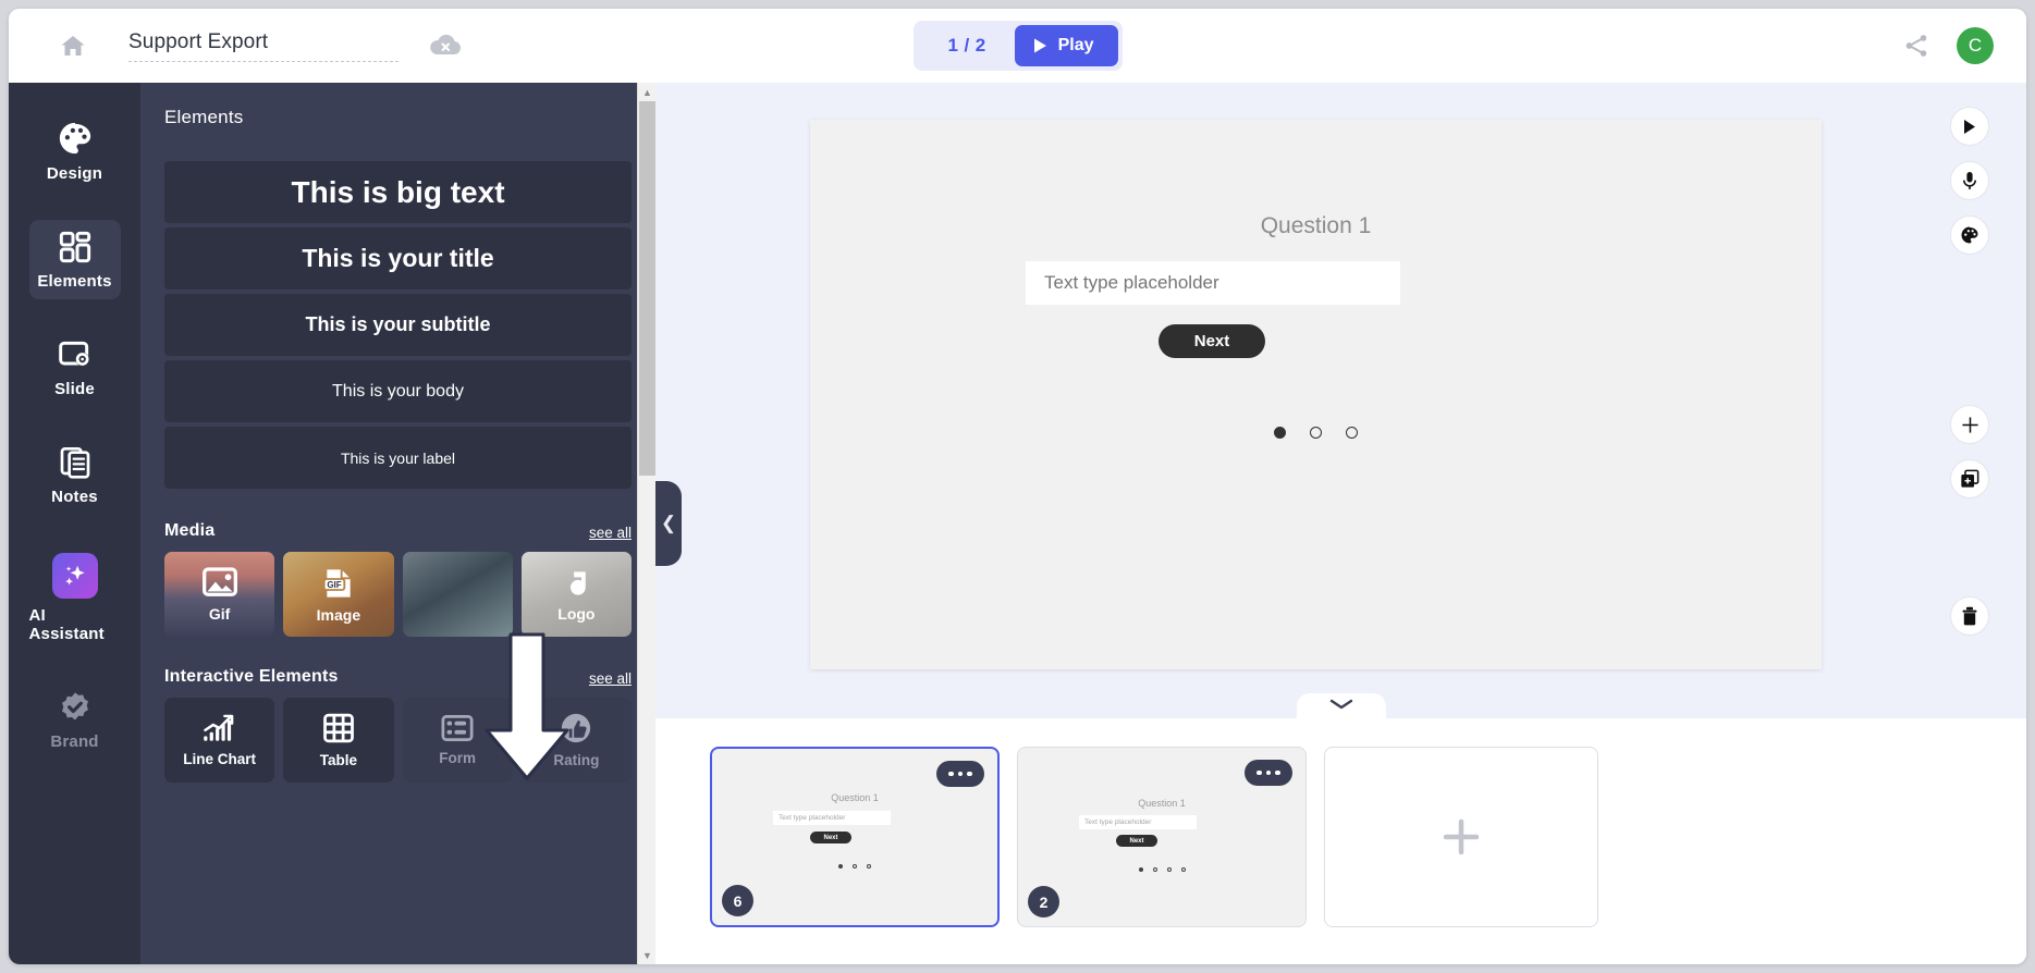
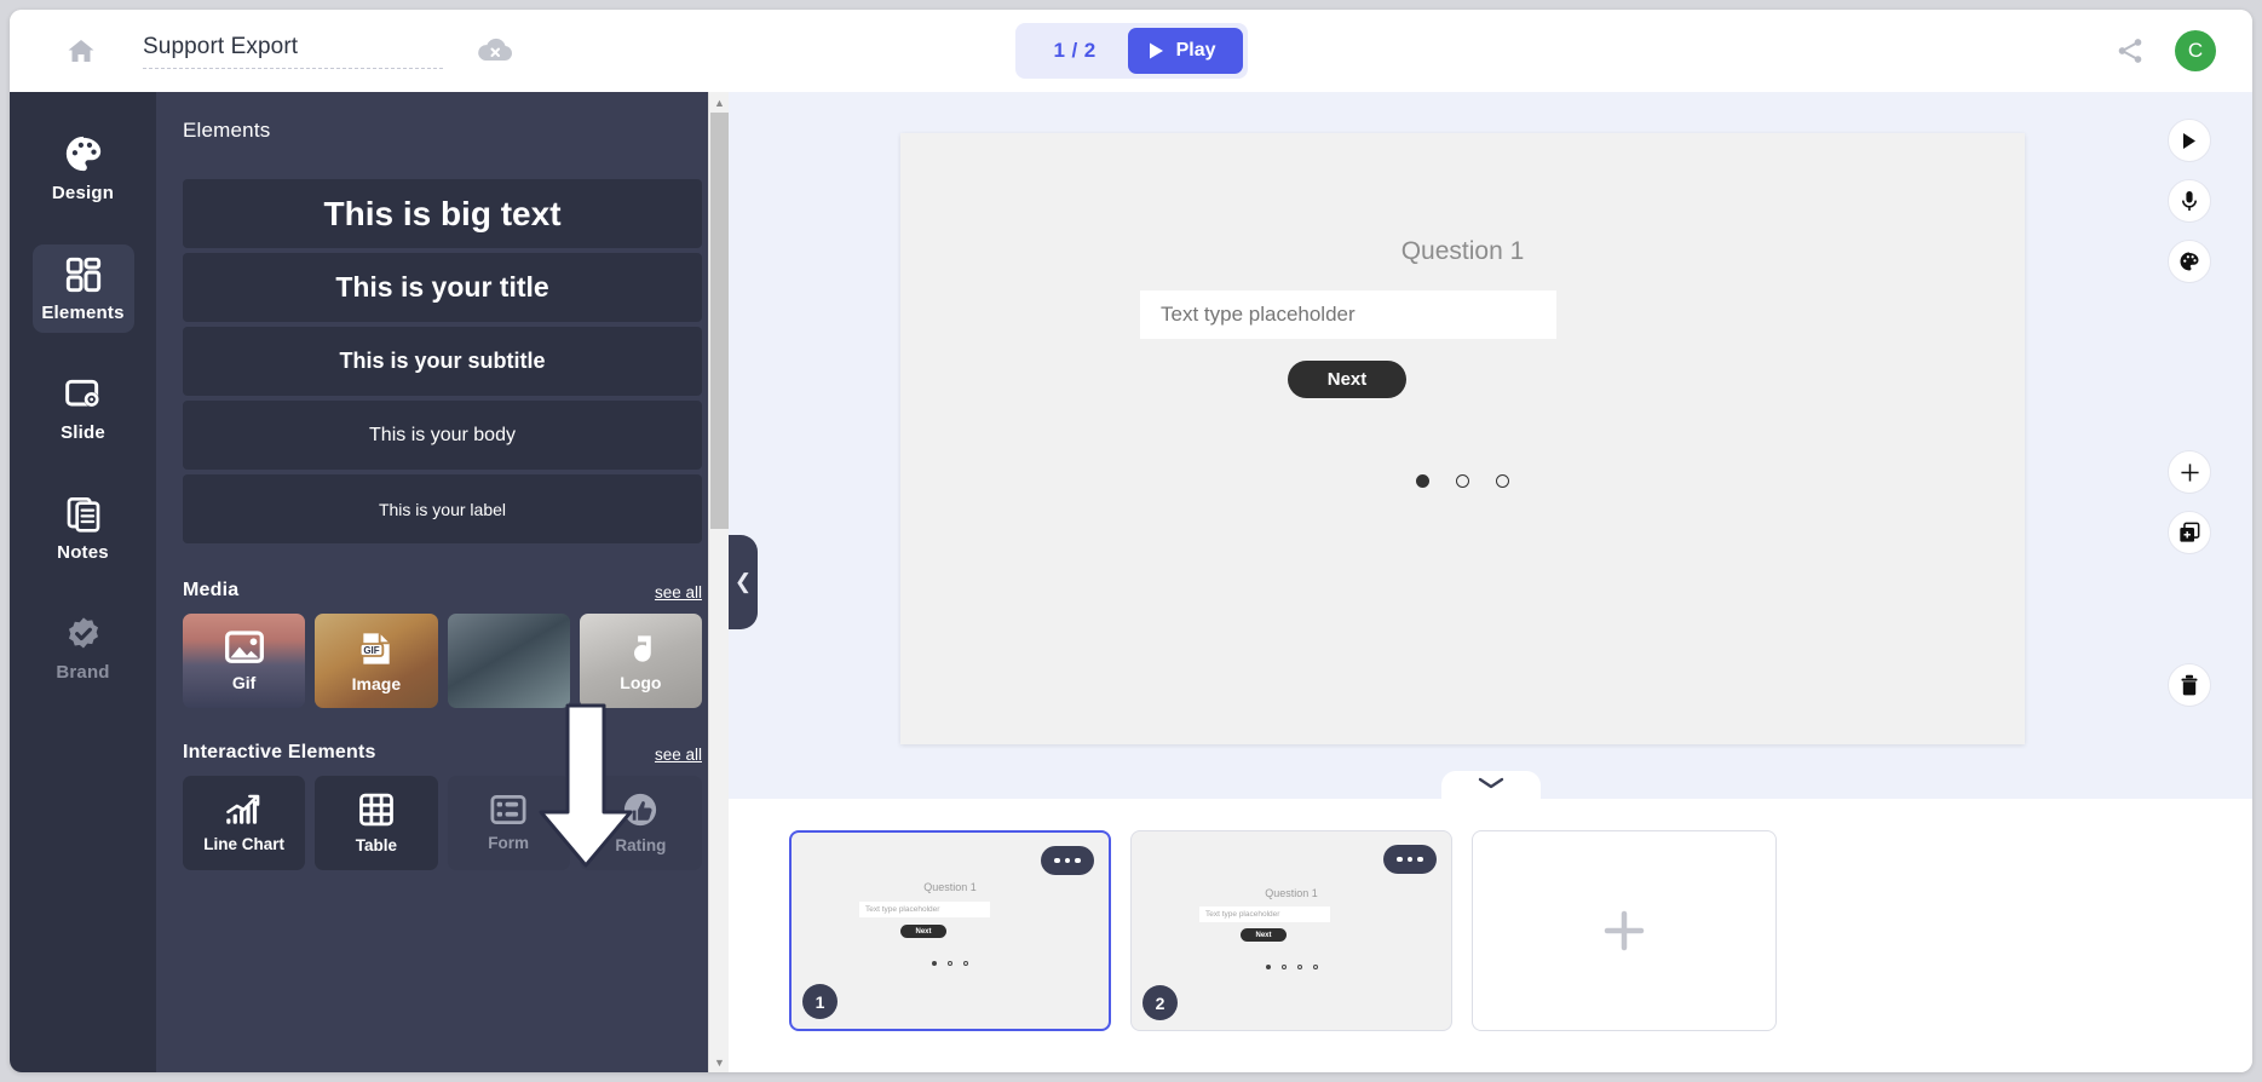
  Support Export
  1 / 2
  Play
  C
  Design
  Elements
  Slide
  Notes
- AI Assistant
  Brand
  Elements
  This is big text
  This is your title
  This is your subtitle
  This is your body
  This is your label
  Media
  see all
  Gif
  GIF
  Image
  Logo
  Interactive Elements
  see all
  Line Chart
  Table
  Form
  Rating
  ▲
  ▼
  ❮
  Question 1
  Text type placeholder
  Next
  Question 1
- 6
+ 1
  Question 1
  2
